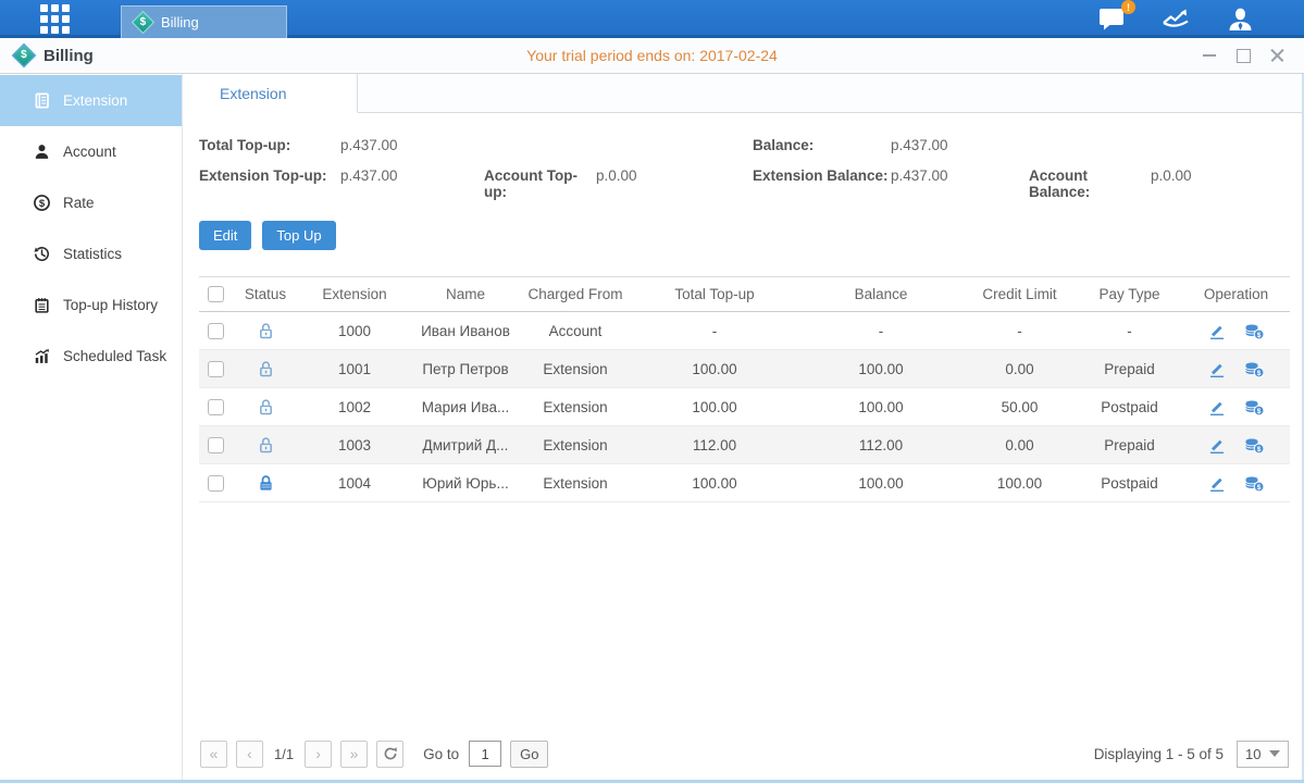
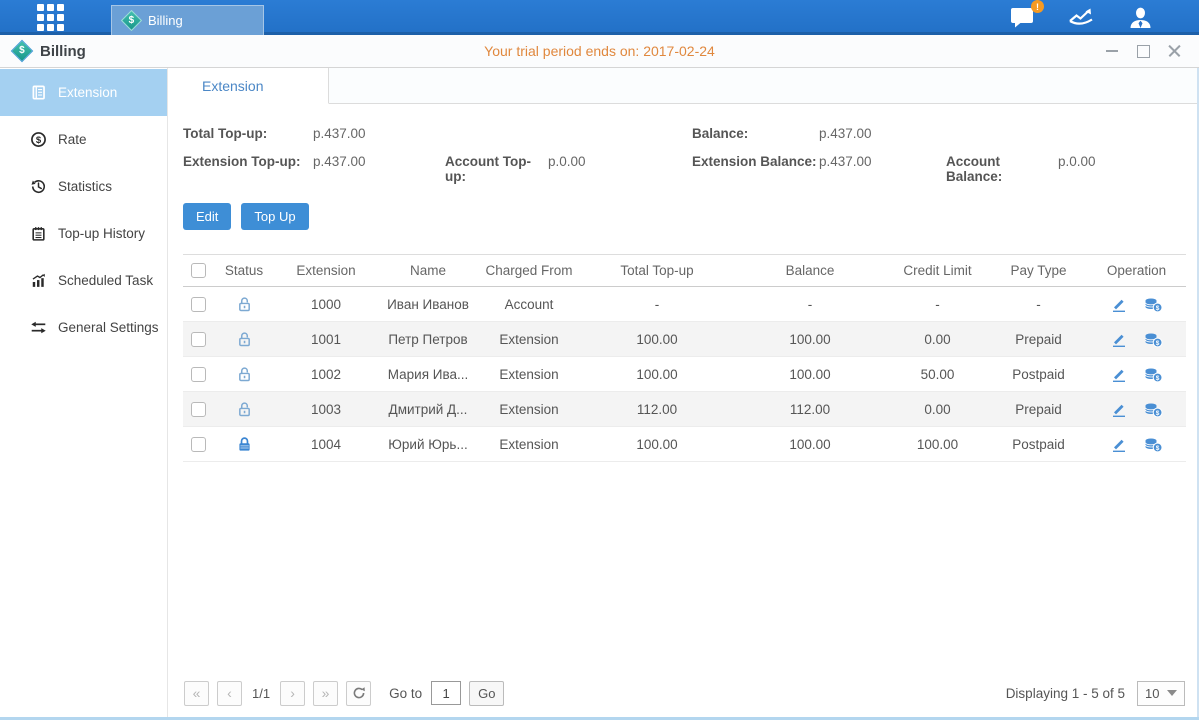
  Billing
  !
  Billing
  Your trial period ends on: 2017-02-24
  Extension
- Account
  $
  Rate
  Statistics
  Top-up History
  Scheduled Task
+ General Settings
  Extension
  Total Top-up:
  p.437.00
  Balance:
  p.437.00
  Extension Top-up:
  p.437.00
  Account Top-up:
  p.0.00
  Extension Balance:
  p.437.00
  Account Balance:
  p.0.00
  Edit
  Top Up
  	Status	Extension	Name	Charged From	Total Top-up	Balance	Credit Limit	Pay Type	Operation
  		1000	Иван Иванов	Account	-	-	-	-
  		1001	Петр Петров	Extension	100.00	100.00	0.00	Prepaid
  		1002	Мария Ива...	Extension	100.00	100.00	50.00	Postpaid
  		1003	Дмитрий Д...	Extension	112.00	112.00	0.00	Prepaid
  		1004	Юрий Юрь...	Extension	100.00	100.00	100.00	Postpaid
  «
  ‹
  1/1
  ›
  »
  Go to
  1
  Go
  Displaying 1 - 5 of 5
  10
